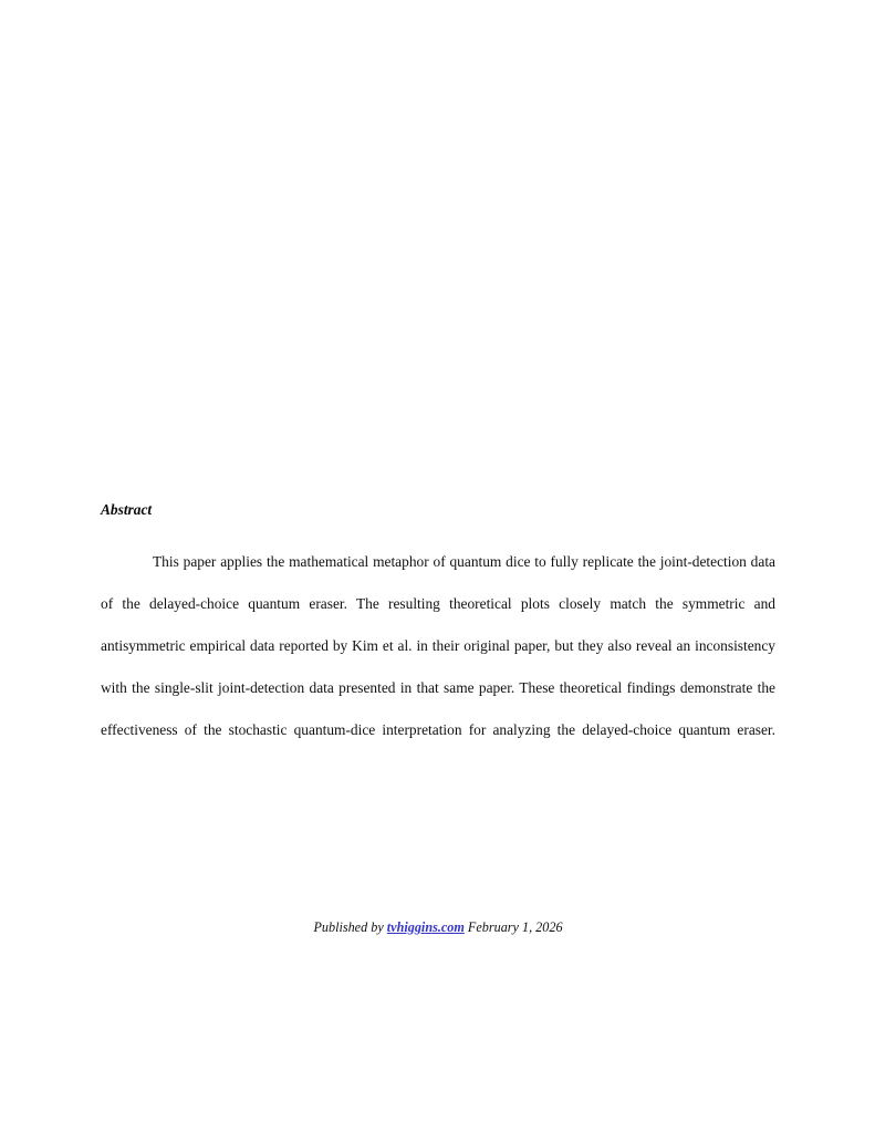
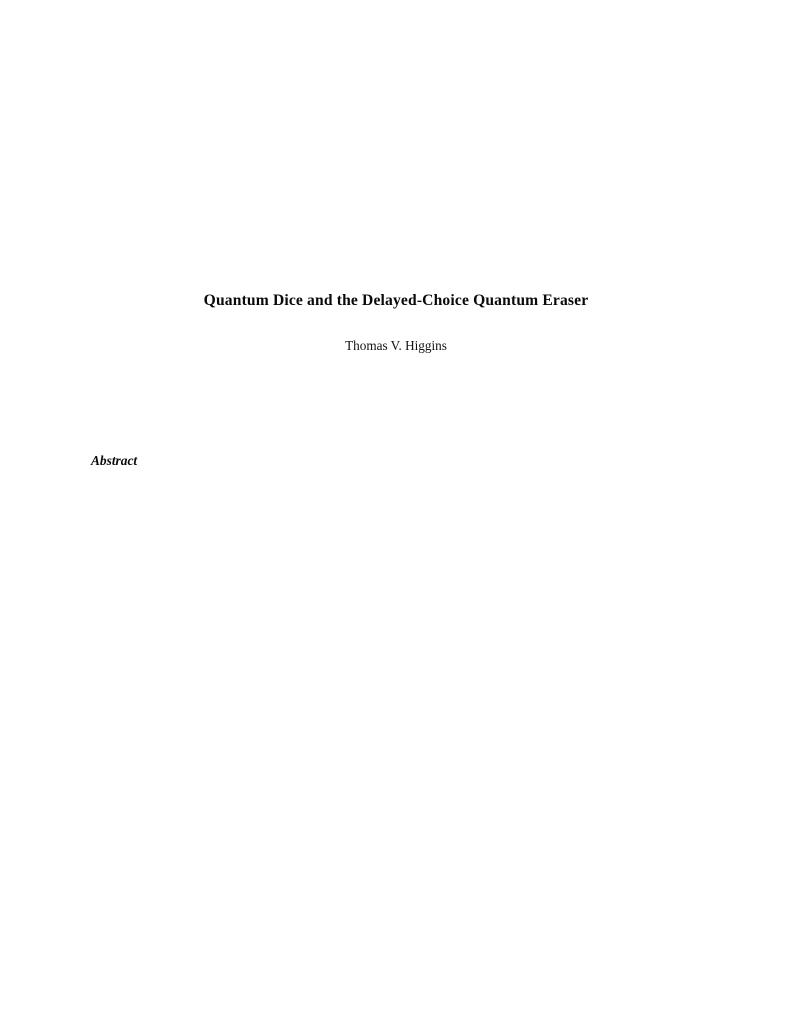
+ Quantum Dice and the Delayed-Choice Quantum Eraser
+ Thomas V. Higgins
  Abstract
- This paper applies the mathematical metaphor of quantum dice to fully replicate the joint-detection data of the delayed-choice quantum eraser. The resulting theoretical plots closely match the symmetric and antisymmetric empirical data reported by Kim et al. in their original paper, but they also reveal an inconsistency with the single-slit joint-detection data presented in that same paper. These theoretical findings demonstrate the effectiveness of the stochastic quantum-dice interpretation for analyzing the delayed-choice quantum eraser.
- Published by tvhiggins.com February 1, 2026
